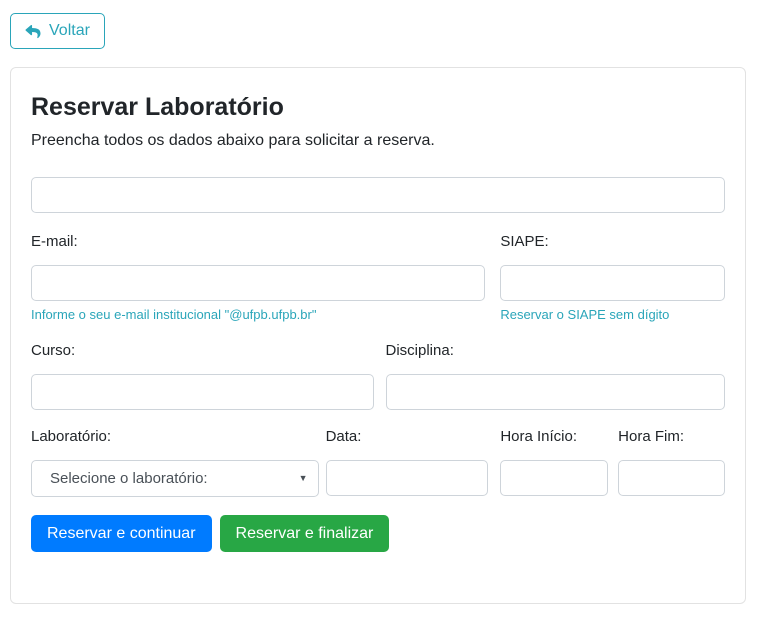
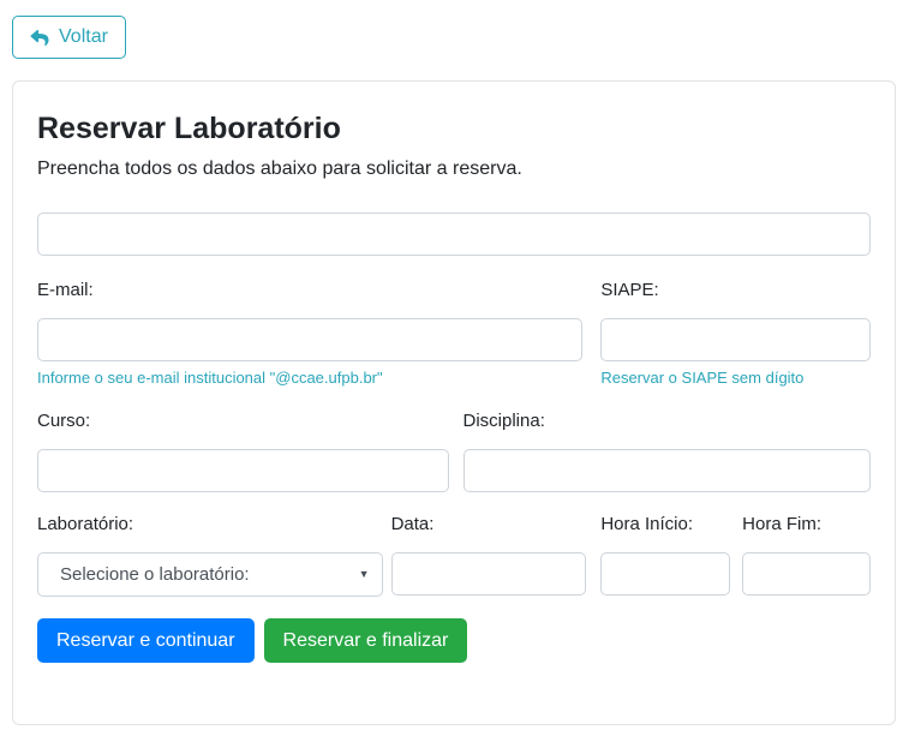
  Voltar
  Reservar Laboratório
  Preencha todos os dados abaixo para solicitar a reserva.
  E-mail:
- Informe o seu e-mail institucional "@ufpb.ufpb.br"
+ Informe o seu e-mail institucional "@ccae.ufpb.br"
  SIAPE:
  Reservar o SIAPE sem dígito
  Curso:
  Disciplina:
  Laboratório:
  Selecione o laboratório:
  ▼
  Data:
  Hora Início:
  Hora Fim:
  Reservar e continuar
  Reservar e finalizar
